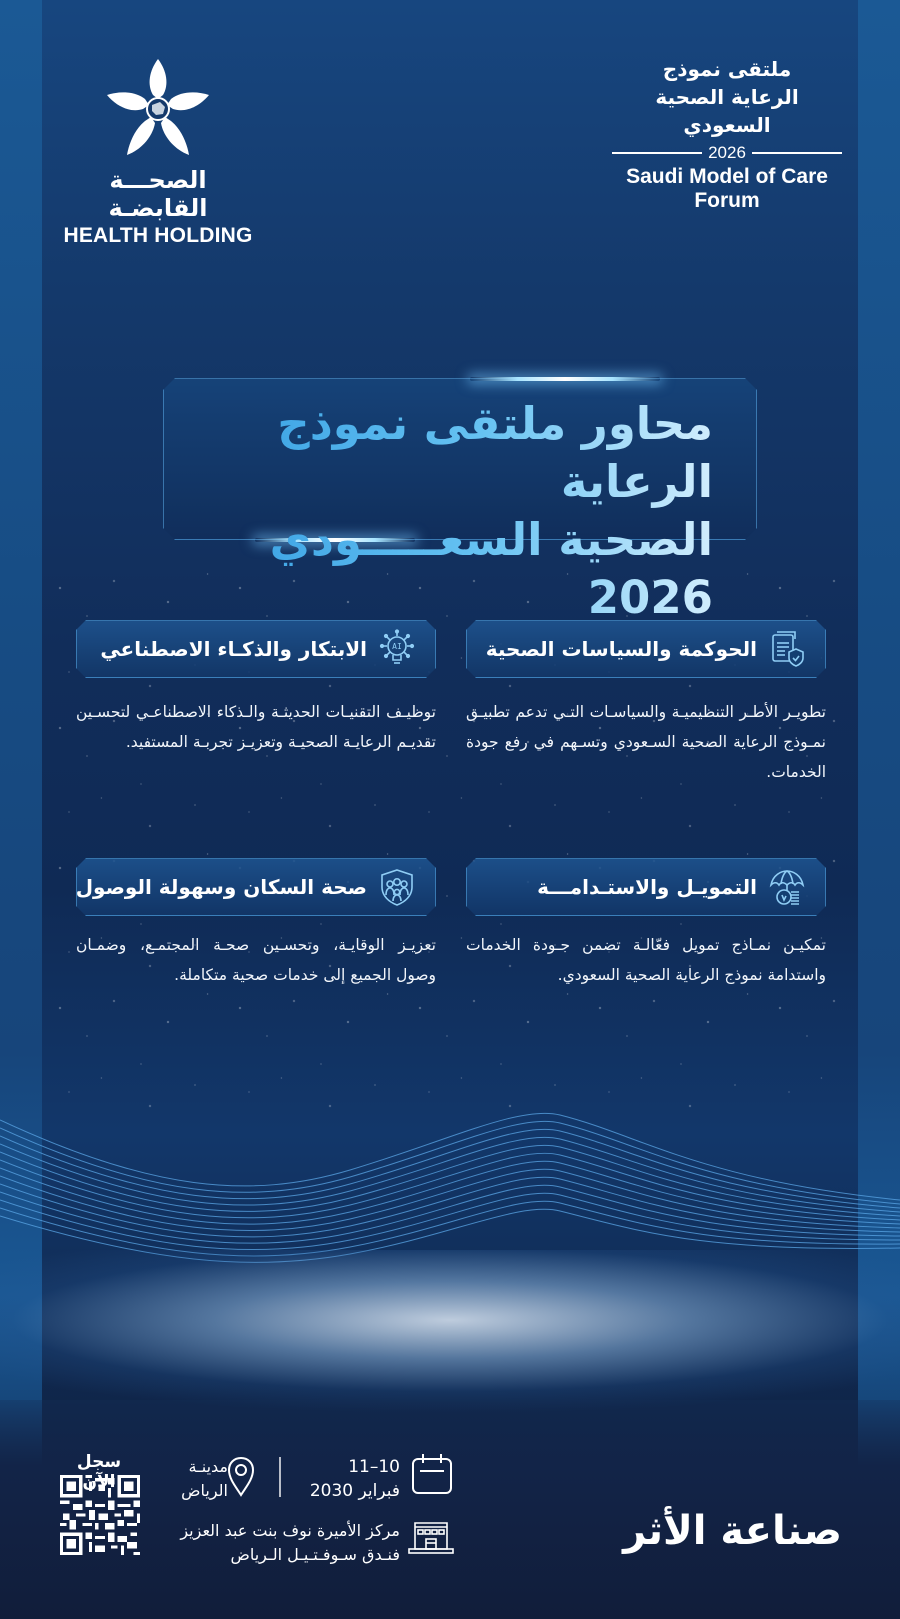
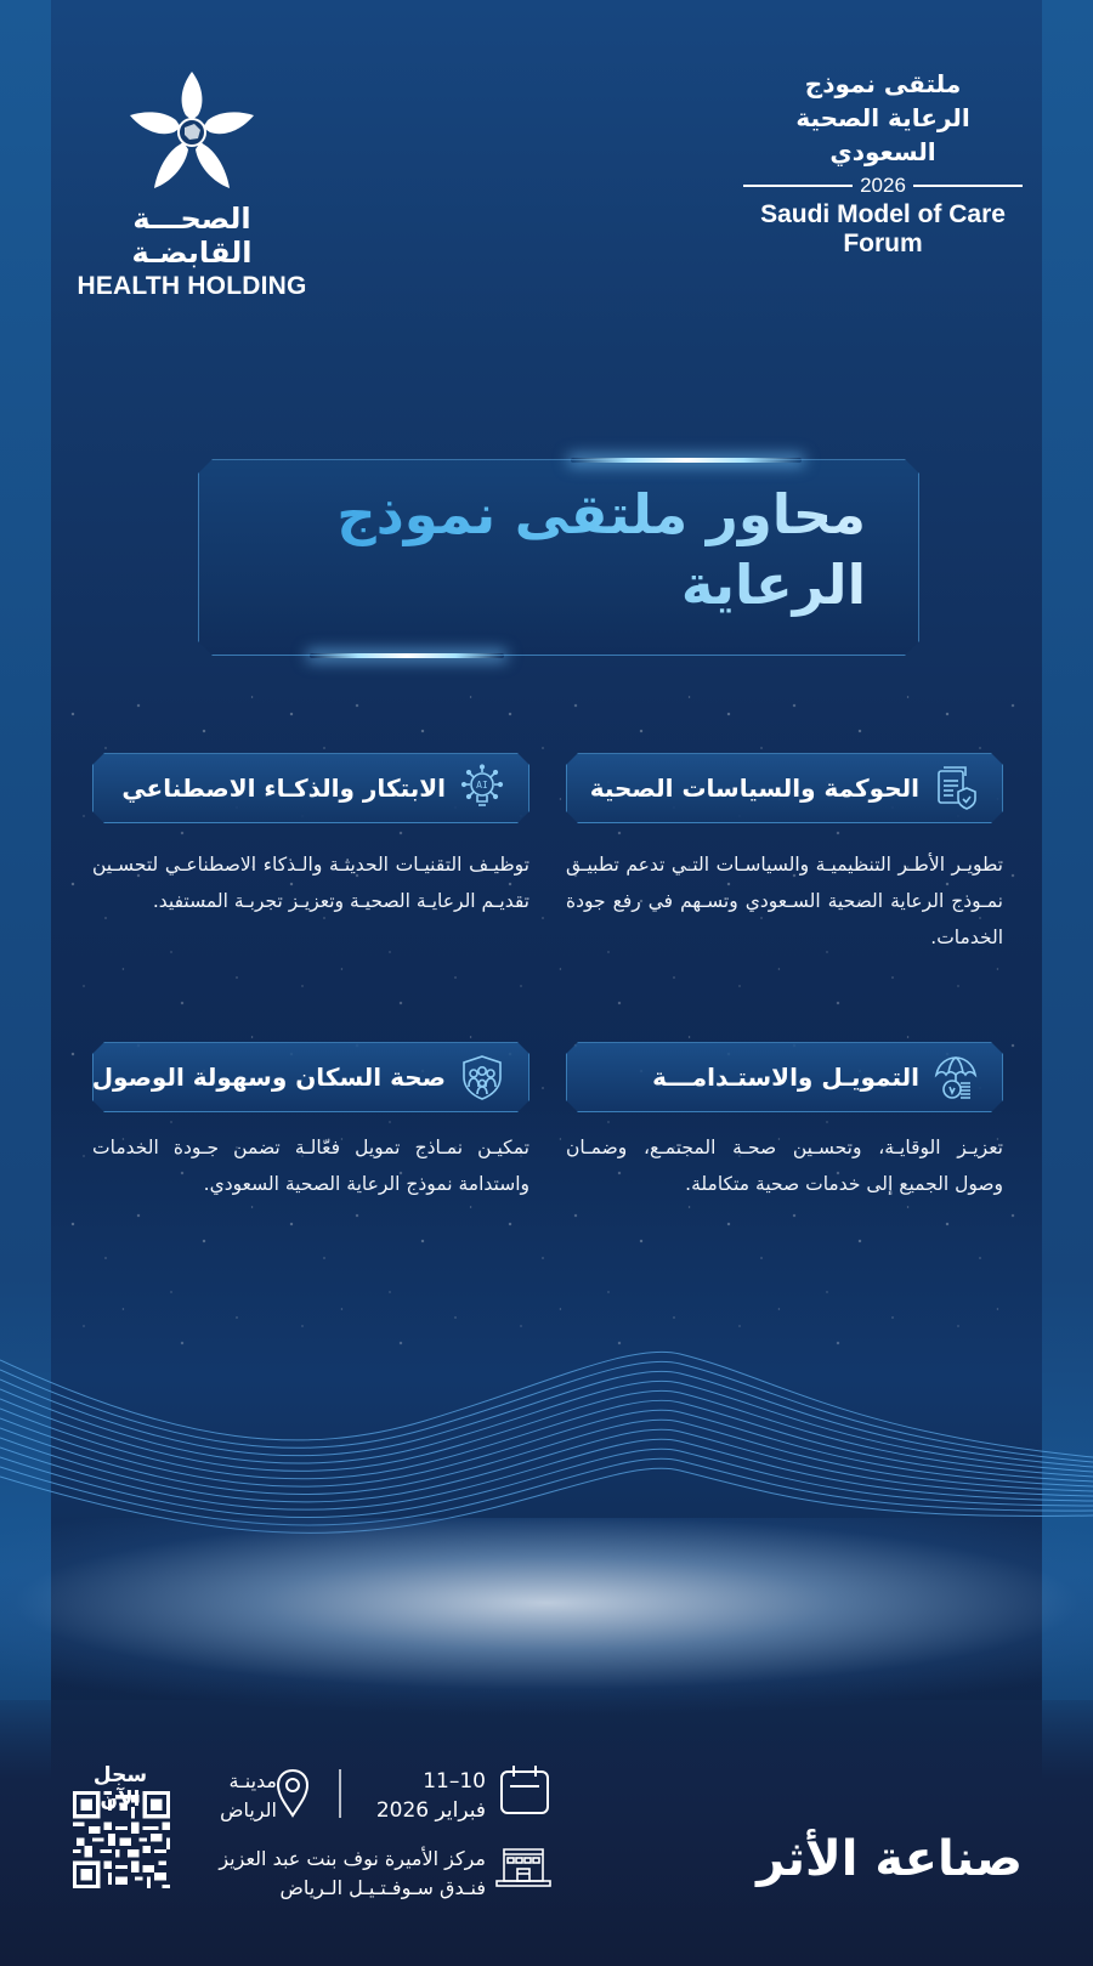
  الصحـــة القابضـة
  HEALTH HOLDING
  ملتقى نموذج
  الرعاية الصحية السعودي
  2026
  Saudi Model of Care
  Forum
  محاور ملتقى نموذج الرعاية
- الصحية السعـــــودي 2026
  الحوكمة والسياسات الصحية
  تطويـر الأطـر التنظيميـة والسياسـات التـي تدعم تطبيـق نمـوذج الرعاية الصحية السـعودي وتسـهم في رفع جودة الخدمات.
  AI
  الابتكار والذكـاء الاصطناعي
  توظيـف التقنيـات الحديثـة والـذكاء الاصطناعـي لتحسـين تقديـم الرعايـة الصحيـة وتعزيـز تجربـة المستفيد.
  التمويـل والاستـدامـــة
- تمكيـن نمـاذج تمويل فعّالـة تضمن جـودة الخدمات واستدامة نموذج الرعاية الصحية السعودي.
+ تعزيـز الوقايـة، وتحسـين صحـة المجتمـع، وضمـان وصول الجميع إلى خدمات صحية متكاملة.
  صحة السكان وسهولة الوصول
- تعزيـز الوقايـة، وتحسـين صحـة المجتمـع، وضمـان وصول الجميع إلى خدمات صحية متكاملة.
+ تمكيـن نمـاذج تمويل فعّالـة تضمن جـودة الخدمات واستدامة نموذج الرعاية الصحية السعودي.
  سجللآ
  مدينـة
  الرياض
  10–11
- فبراير 2030
+ فبراير 2026
  مركز الأميرة نوف بنت عبد العزيز
  فنـدق سـوفـتـيـل الـرياض
  صناعة الأثر
